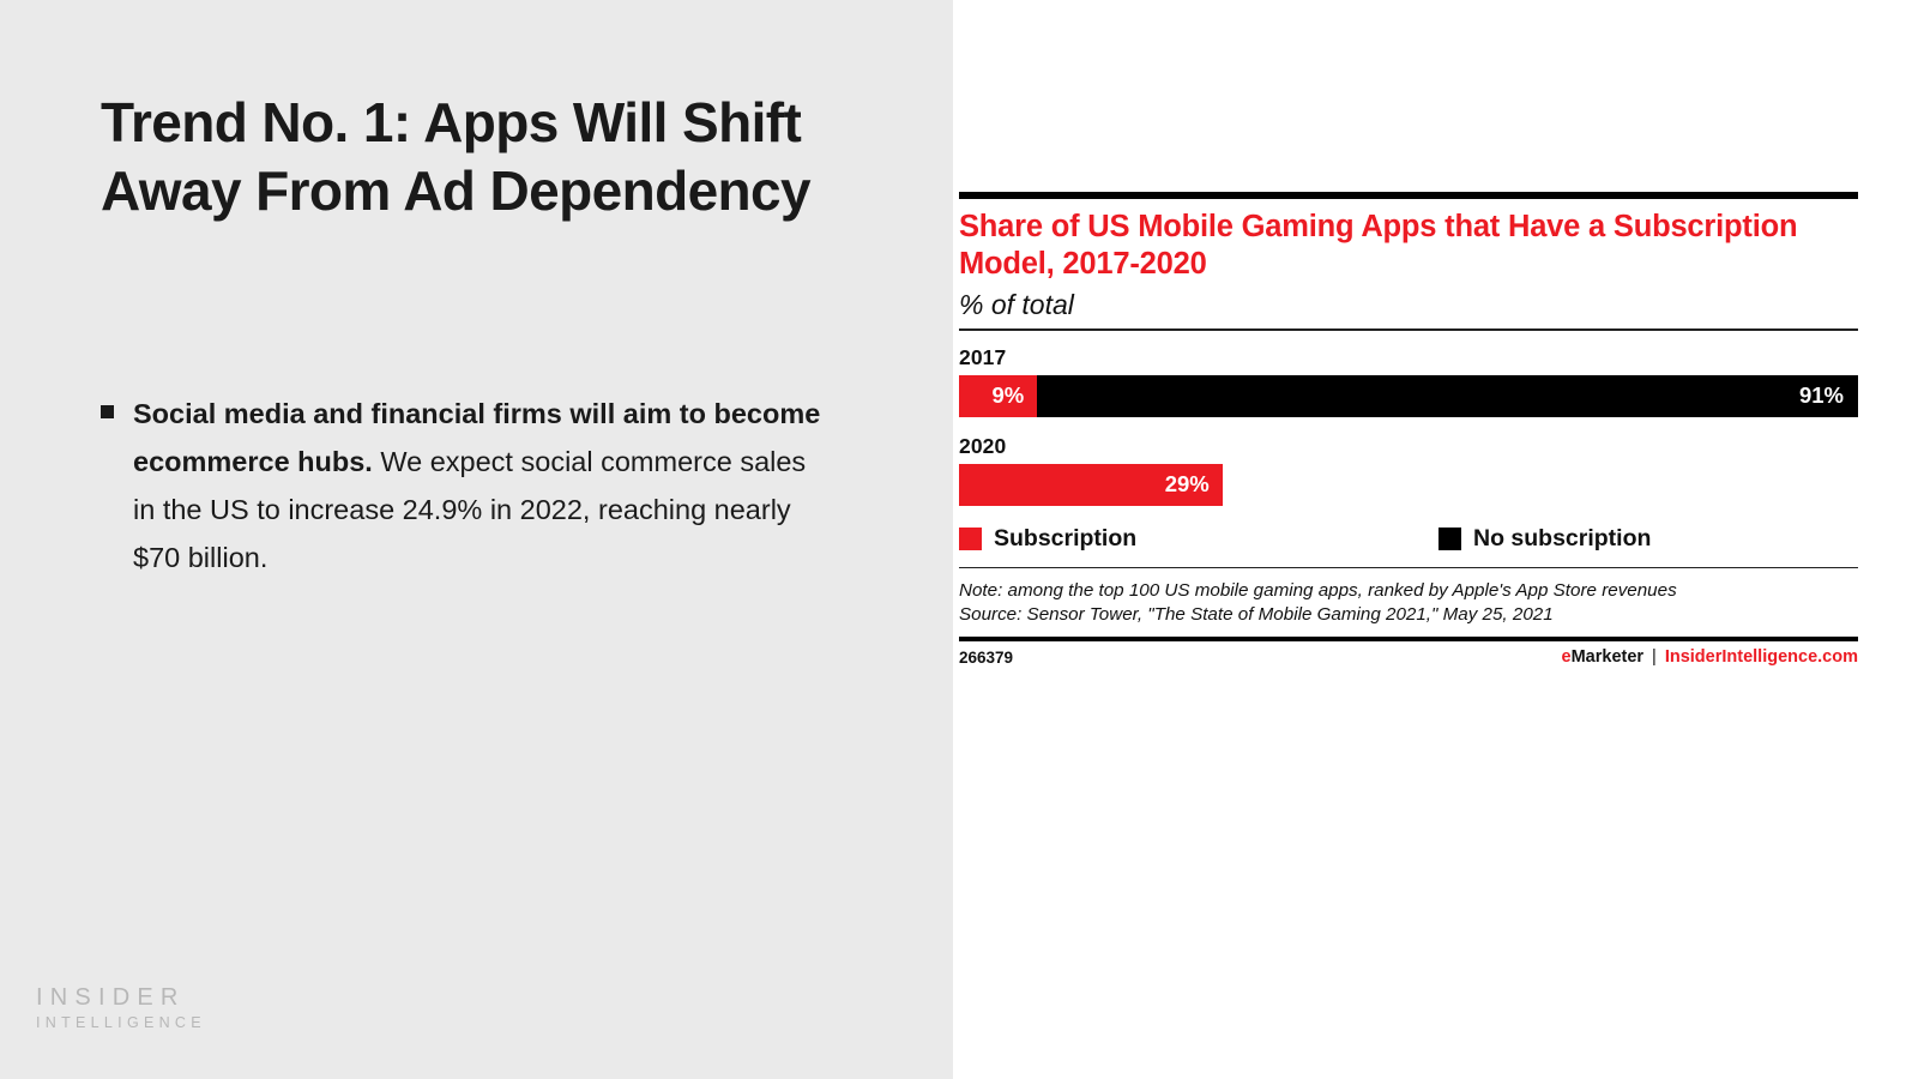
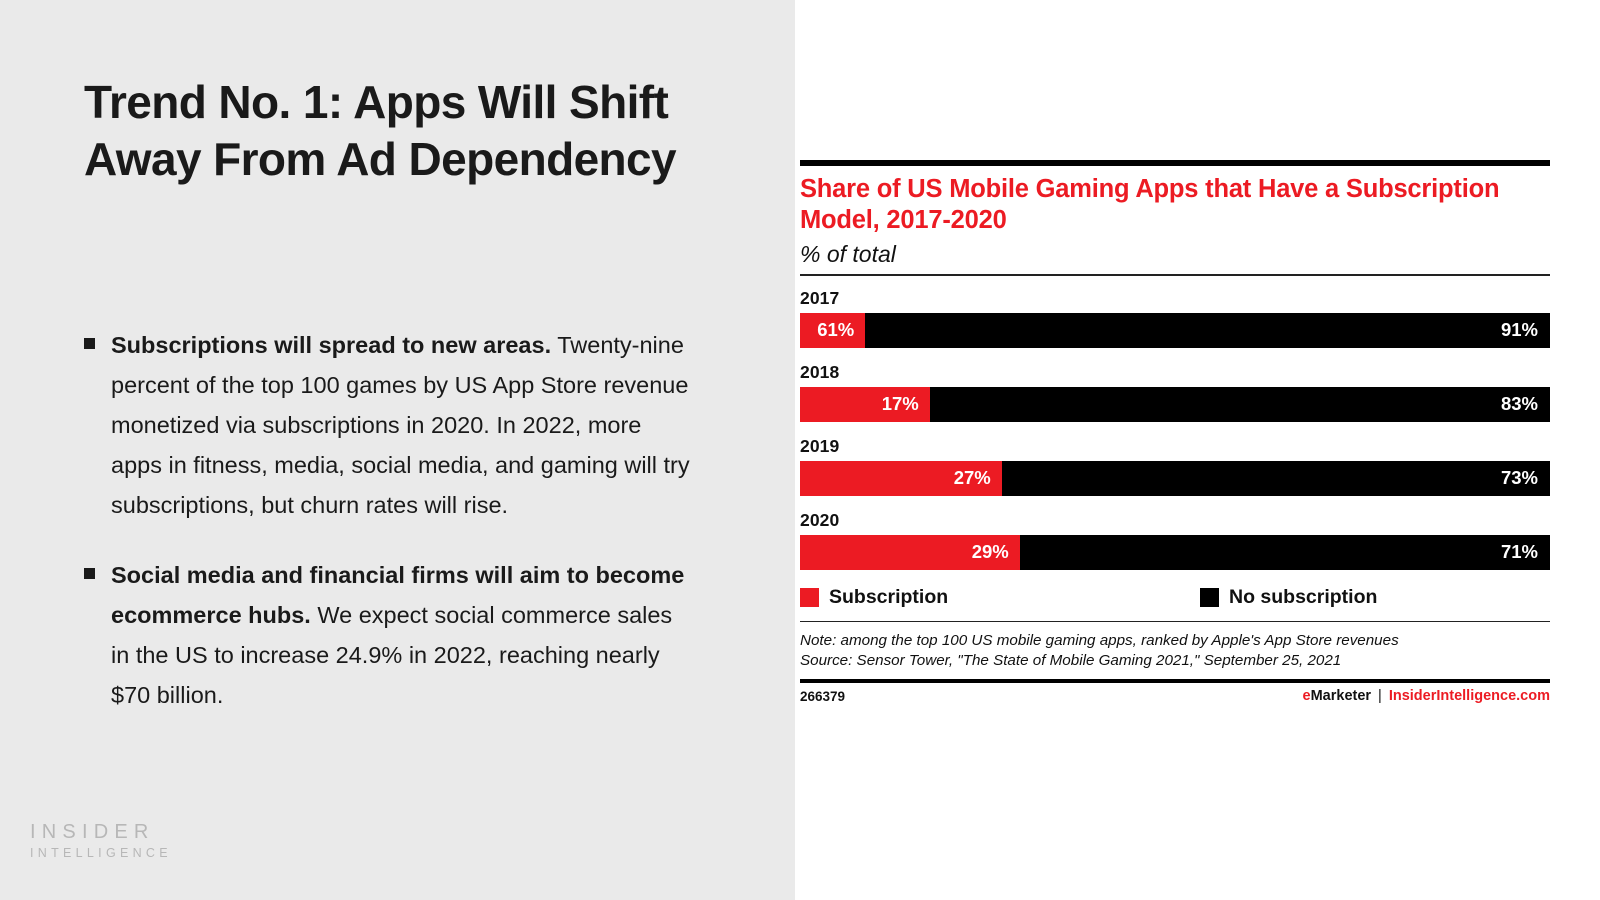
  Trend No. 1: Apps Will Shift Away From Ad Dependency
+ Subscriptions will spread to new areas. Twenty-nine percent of the top 100 games by US App Store revenue monetized via subscriptions in 2020. In 2022, more apps in fitness, media, social media, and gaming will try subscriptions, but churn rates will rise.
  Social media and financial firms will aim to become ecommerce hubs. We expect social commerce sales in the US to increase 24.9% in 2022, reaching nearly $70 billion.
  INSIDER
  INTELLIGENCE
  Share of US Mobile Gaming Apps that Have a Subscription Model, 2017-2020
  % of total
  2017
- 9%
+ 61%
  91%
+ 2018
+ 17%
+ 83%
+ 2019
+ 27%
+ 73%
  2020
  29%
+ 71%
  Subscription
  No subscription
  Note: among the top 100 US mobile gaming apps, ranked by Apple's App Store revenues
- Source: Sensor Tower, "The State of Mobile Gaming 2021," May 25, 2021
+ Source: Sensor Tower, "The State of Mobile Gaming 2021," September 25, 2021
  266379
  e
  Marketer
  |
  InsiderIntelligence.com
